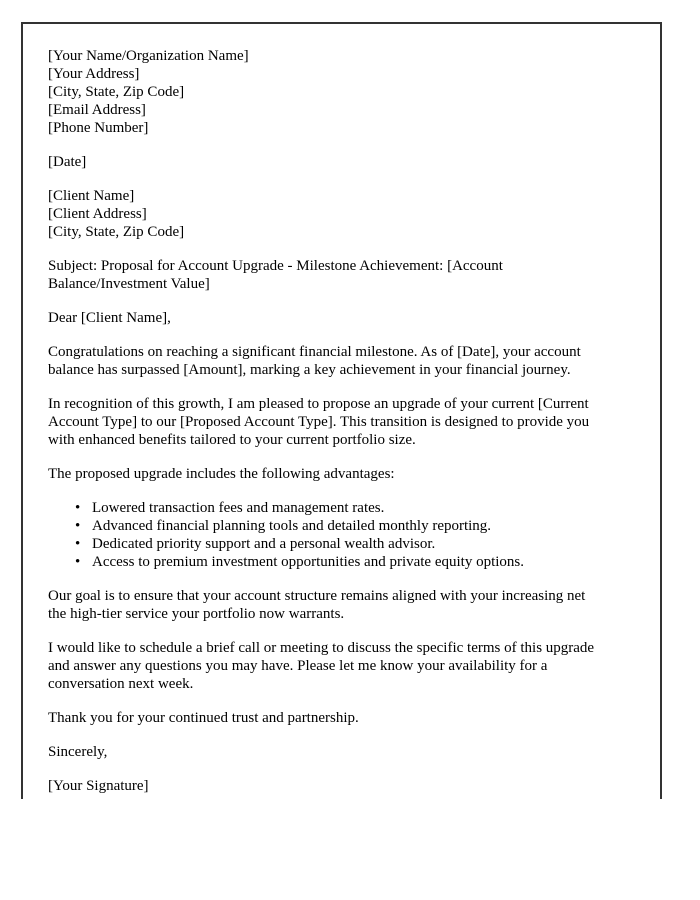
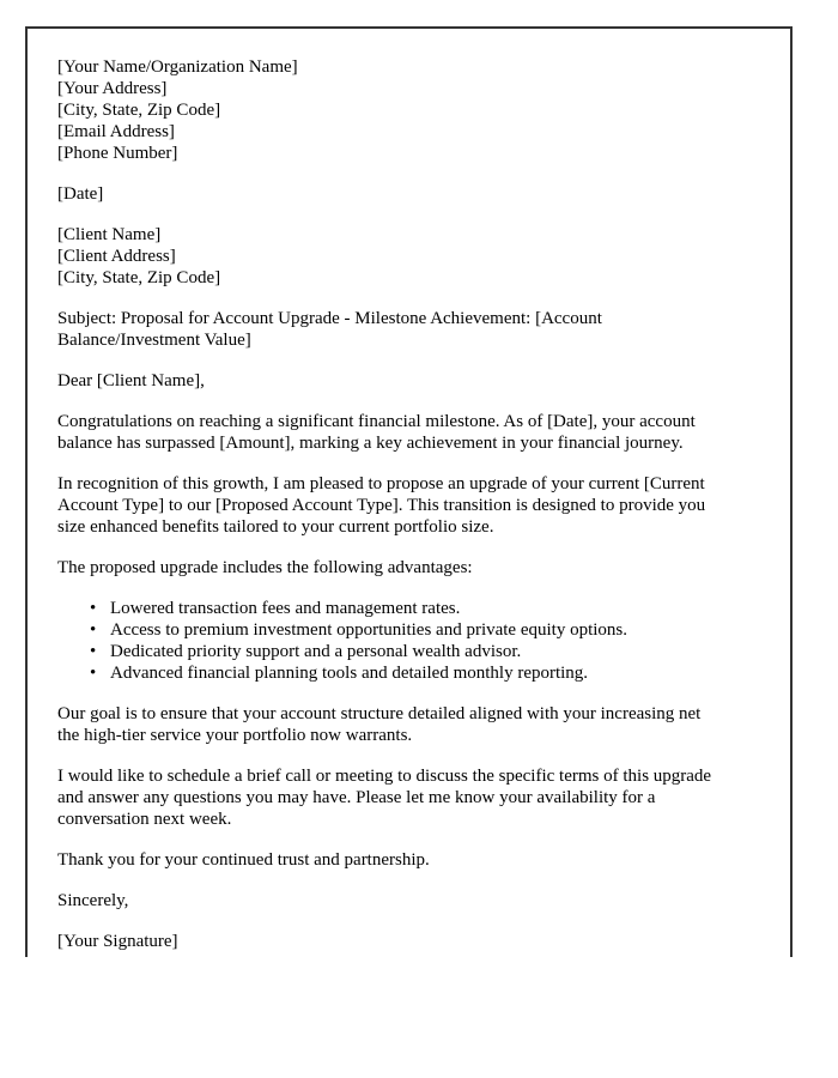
  [Your Name/Organization Name]
  [Your Address]
  [City, State, Zip Code]
  [Email Address]
  [Phone Number]
  [Date]
  [Client Name]
  [Client Address]
  [City, State, Zip Code]
  Subject: Proposal for Account Upgrade - Milestone Achievement: [Account
  Balance/Investment Value]
  Dear [Client Name],
  Congratulations on reaching a significant financial milestone. As of [Date], your account
  balance has surpassed [Amount], marking a key achievement in your financial journey.
  In recognition of this growth, I am pleased to propose an upgrade of your current [Current
  Account Type] to our [Proposed Account Type]. This transition is designed to provide you
- with enhanced benefits tailored to your current portfolio size.
+ size enhanced benefits tailored to your current portfolio size.
  The proposed upgrade includes the following advantages:
  Lowered transaction fees and management rates.
- Advanced financial planning tools and detailed monthly reporting.
+ Access to premium investment opportunities and private equity options.
  Dedicated priority support and a personal wealth advisor.
- Access to premium investment opportunities and private equity options.
+ Advanced financial planning tools and detailed monthly reporting.
- Our goal is to ensure that your account structure remains aligned with your increasing net
+ Our goal is to ensure that your account structure detailed aligned with your increasing net
  the high-tier service your portfolio now warrants.
  I would like to schedule a brief call or meeting to discuss the specific terms of this upgrade
  and answer any questions you may have. Please let me know your availability for a
  conversation next week.
  Thank you for your continued trust and partnership.
  Sincerely,
  [Your Signature]
